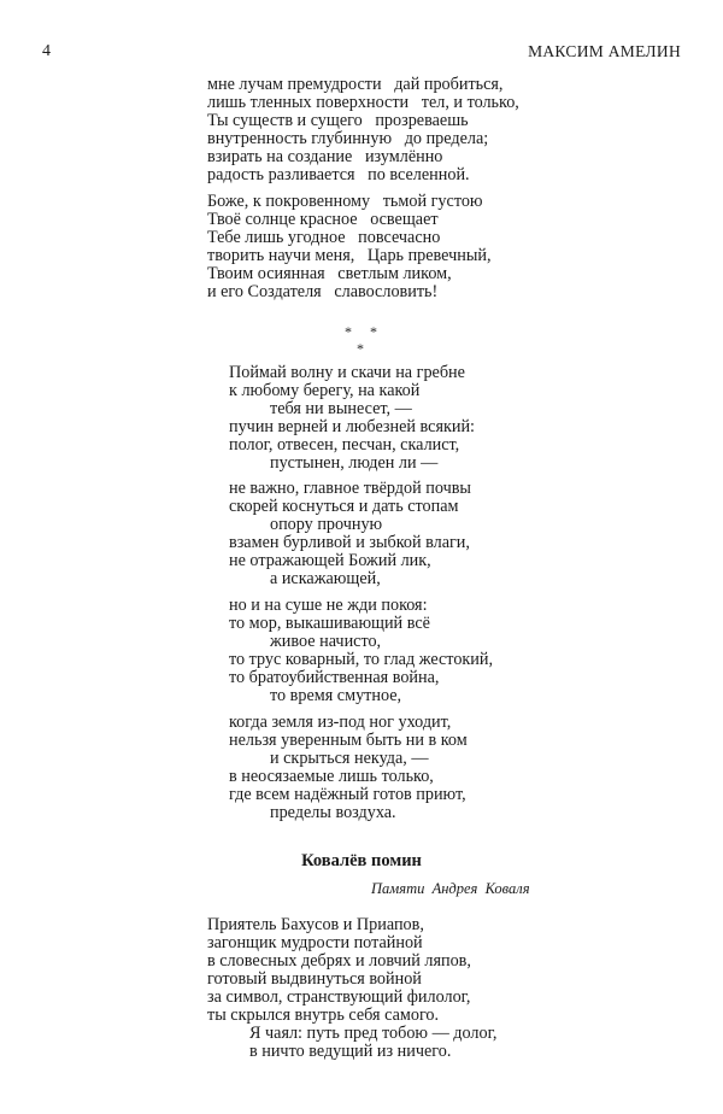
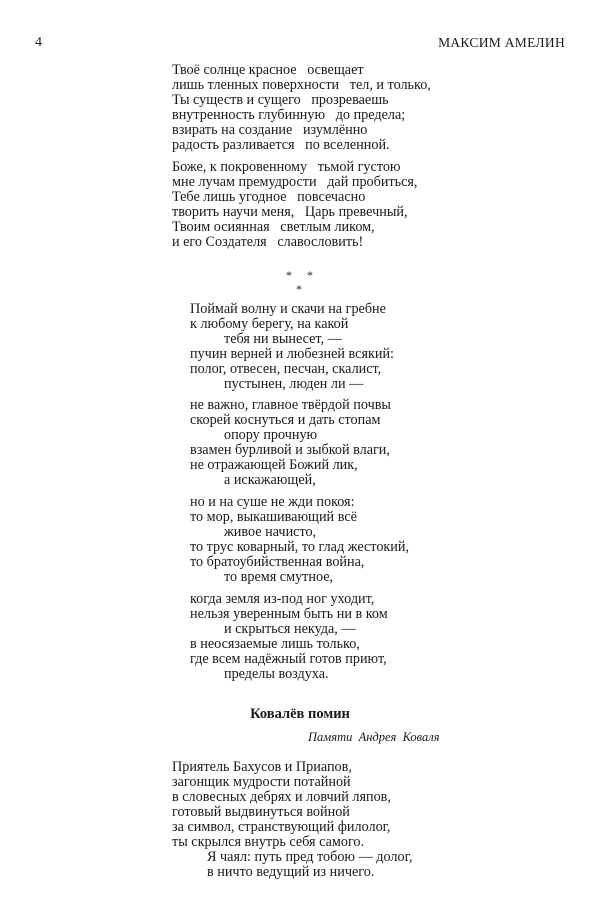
  4
  МАКСИМ АМЕЛИН
- мне лучам премудрости дай пробиться,
+ Твоё солнце красное освещает
  лишь тленных поверхности тел, и только,
  Ты существ и сущего прозреваешь
  внутренность глубинную до предела;
  взирать на создание изумлённо
  радость разливается по вселенной.
  Боже, к покровенному тьмой густою
- Твоё солнце красное освещает
+ мне лучам премудрости дай пробиться,
  Тебе лишь угодное повсечасно
  творить научи меня, Царь превечный,
  Твоим осиянная светлым ликом,
  и его Создателя славословить!
  *
  *
  *
  Поймай волну и скачи на гребне
  к любому берегу, на какой
  тебя ни вынесет, —
  пучин верней и любезней всякий:
  полог, отвесен, песчан, скалист,
  пустынен, люден ли —
  не важно, главное твёрдой почвы
  скорей коснуться и дать стопам
  опору прочную
  взамен бурливой и зыбкой влаги,
  не отражающей Божий лик,
  а искажающей,
  но и на суше не жди покоя:
  то мор, выкашивающий всё
  живое начисто,
  то трус коварный, то глад жестокий,
  то братоубийственная война,
  то время смутное,
  когда земля из-под ног уходит,
  нельзя уверенным быть ни в ком
  и скрыться некуда, —
  в неосязаемые лишь только,
  где всем надёжный готов приют,
  пределы воздуха.
  Ковалёв помин
  Памяти Андрея Коваля
  Приятель Бахусов и Приапов,
  загонщик мудрости потайной
  в словесных дебрях и ловчий ляпов,
  готовый выдвинуться войной
  за символ, странствующий филолог,
  ты скрылся внутрь себя самого.
  Я чаял: путь пред тобою — долог,
  в ничто ведущий из ничего.
